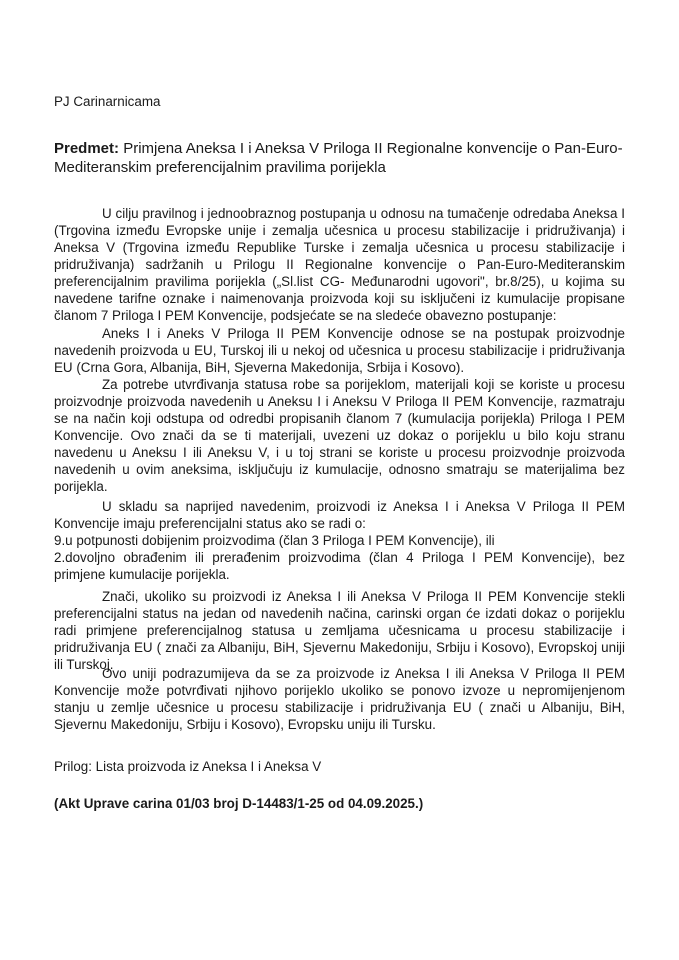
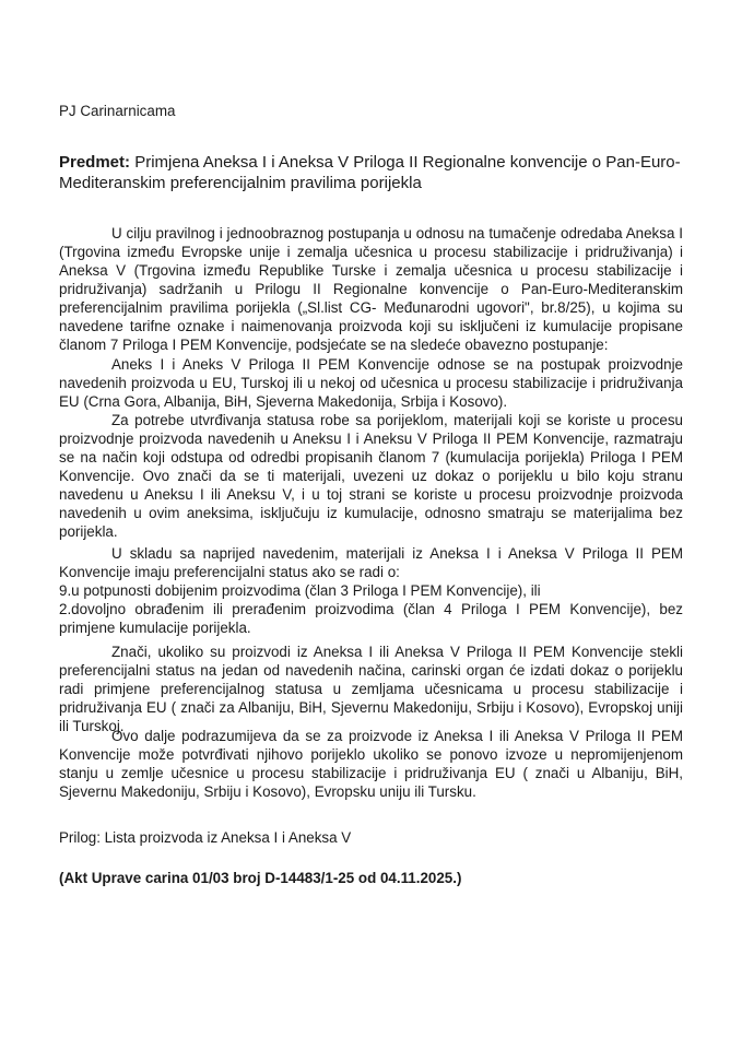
  PJ Carinarnicama
  Predmet: Primjena Aneksa I i Aneksa V Priloga II Regionalne konvencije o Pan-Euro-Mediteranskim preferencijalnim pravilima porijekla
  U cilju pravilnog i jednoobraznog postupanja u odnosu na tumačenje odredaba Aneksa I (Trgovina između Evropske unije i zemalja učesnica u procesu stabilizacije i pridruživanja) i Aneksa V (Trgovina između Republike Turske i zemalja učesnica u procesu stabilizacije i pridruživanja) sadržanih u Prilogu II Regionalne konvencije o Pan-Euro-Mediteranskim preferencijalnim pravilima porijekla („Sl.list CG- Međunarodni ugovori", br.8/25), u kojima su navedene tarifne oznake i naimenovanja proizvoda koji su isključeni iz kumulacije propisane članom 7 Priloga I PEM Konvencije, podsjećate se na sledeće obavezno postupanje:
  Aneks I i Aneks V Priloga II PEM Konvencije odnose se na postupak proizvodnje navedenih proizvoda u EU, Turskoj ili u nekoj od učesnica u procesu stabilizacije i pridruživanja EU (Crna Gora, Albanija, BiH, Sjeverna Makedonija, Srbija i Kosovo).
  Za potrebe utvrđivanja statusa robe sa porijeklom, materijali koji se koriste u procesu proizvodnje proizvoda navedenih u Aneksu I i Aneksu V Priloga II PEM Konvencije, razmatraju se na način koji odstupa od odredbi propisanih članom 7 (kumulacija porijekla) Priloga I PEM Konvencije. Ovo znači da se ti materijali, uvezeni uz dokaz o porijeklu u bilo koju stranu navedenu u Aneksu I ili Aneksu V, i u toj strani se koriste u procesu proizvodnje proizvoda navedenih u ovim aneksima, isključuju iz kumulacije, odnosno smatraju se materijalima bez porijekla.
- U skladu sa naprijed navedenim, proizvodi iz Aneksa I i Aneksa V Priloga II PEM Konvencije imaju preferencijalni status ako se radi o:
+ U skladu sa naprijed navedenim, materijali iz Aneksa I i Aneksa V Priloga II PEM Konvencije imaju preferencijalni status ako se radi o:
  9.u potpunosti dobijenim proizvodima (član 3 Priloga I PEM Konvencije), ili
  2.dovoljno obrađenim ili prerađenim proizvodima (član 4 Priloga I PEM Konvencije), bez primjene kumulacije porijekla.
  Znači, ukoliko su proizvodi iz Aneksa I ili Aneksa V Priloga II PEM Konvencije stekli preferencijalni status na jedan od navedenih načina, carinski organ će izdati dokaz o porijeklu radi primjene preferencijalnog statusa u zemljama učesnicama u procesu stabilizacije i pridruživanja EU ( znači za Albaniju, BiH, Sjevernu Makedoniju, Srbiju i Kosovo), Evropskoj uniji ili Turskoj.
- Ovo uniji podrazumijeva da se za proizvode iz Aneksa I ili Aneksa V Priloga II PEM Konvencije može potvrđivati njihovo porijeklo ukoliko se ponovo izvoze u nepromijenjenom stanju u zemlje učesnice u procesu stabilizacije i pridruživanja EU ( znači u Albaniju, BiH, Sjevernu Makedoniju, Srbiju i Kosovo), Evropsku uniju ili Tursku.
+ Ovo dalje podrazumijeva da se za proizvode iz Aneksa I ili Aneksa V Priloga II PEM Konvencije može potvrđivati njihovo porijeklo ukoliko se ponovo izvoze u nepromijenjenom stanju u zemlje učesnice u procesu stabilizacije i pridruživanja EU ( znači u Albaniju, BiH, Sjevernu Makedoniju, Srbiju i Kosovo), Evropsku uniju ili Tursku.
  Prilog: Lista proizvoda iz Aneksa I i Aneksa V
- (Akt Uprave carina 01/03 broj D-14483/1-25 od 04.09.2025.)
+ (Akt Uprave carina 01/03 broj D-14483/1-25 od 04.11.2025.)
